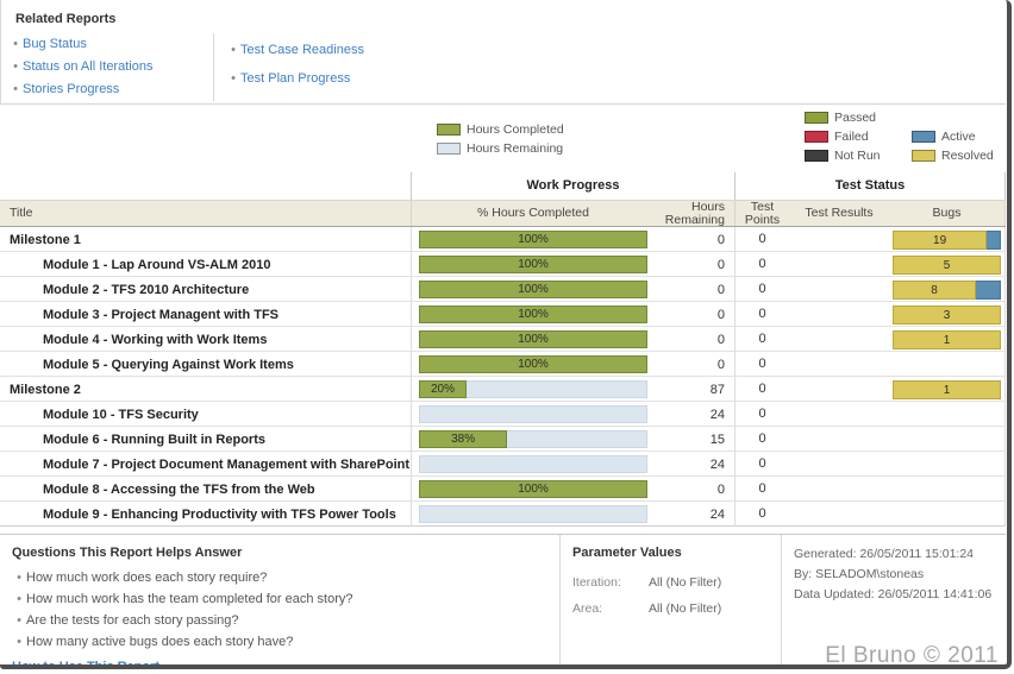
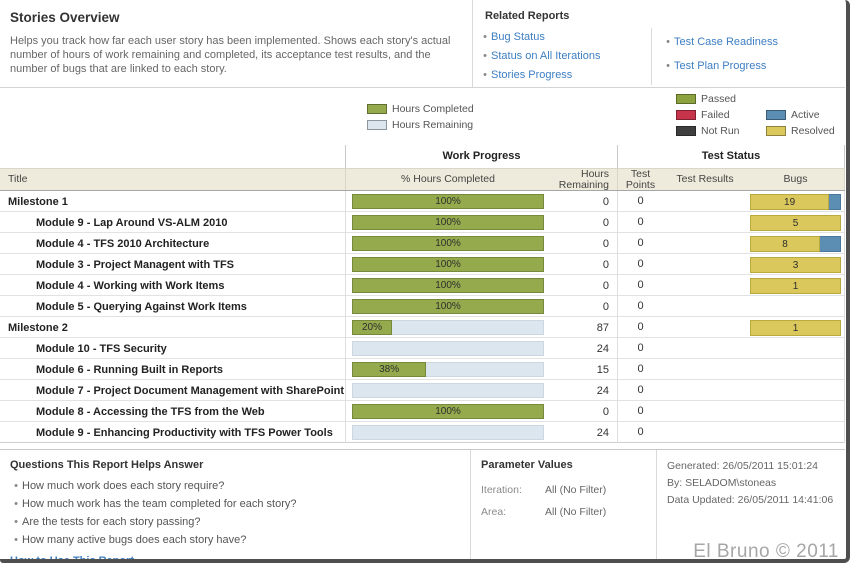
+ Stories Overview
+ Helps you track how far each user story has been implemented. Shows each story's actual number of hours of work remaining and completed, its acceptance test results, and the number of bugs that are linked to each story.
  Related Reports
  •
  Bug Status
  •
  Status on All Iterations
  •
  Stories Progress
  •
  Test Case Readiness
  •
  Test Plan Progress
  Hours Completed
  Hours Remaining
  Passed
  Failed
  Not Run
  Active
  Resolved
  Work Progress
  Test Status
  Title
  % Hours Completed
  Hours Remaining
  Test Points
  Test Results
  Bugs
  Milestone 1
  100%
  0
  0
  19
- Module 1 - Lap Around VS-ALM 2010
+ Module 9 - Lap Around VS-ALM 2010
  100%
  0
  0
  5
- Module 2 - TFS 2010 Architecture
+ Module 4 - TFS 2010 Architecture
  100%
  0
  0
  8
  Module 3 - Project Managent with TFS
  100%
  0
  0
  3
  Module 4 - Working with Work Items
  100%
  0
  0
  1
  Module 5 - Querying Against Work Items
  100%
  0
  0
  Milestone 2
  20%
  87
  0
  1
  Module 10 - TFS Security
  24
  0
  Module 6 - Running Built in Reports
  38%
  15
  0
  Module 7 - Project Document Management with SharePoint
  24
  0
  Module 8 - Accessing the TFS from the Web
  100%
  0
  0
  Module 9 - Enhancing Productivity with TFS Power Tools
  24
  0
  Questions This Report Helps Answer
  •
  How much work does each story require?
  •
  How much work has the team completed for each story?
  •
  Are the tests for each story passing?
  •
  How many active bugs does each story have?
  Parameter Values
  Iteration:
  All (No Filter)
  Area:
  All (No Filter)
  Generated: 26/05/2011 15:01:24
  By: SELADOM\stoneas
  Data Updated: 26/05/2011 14:41:06
  El Bruno © 2011
